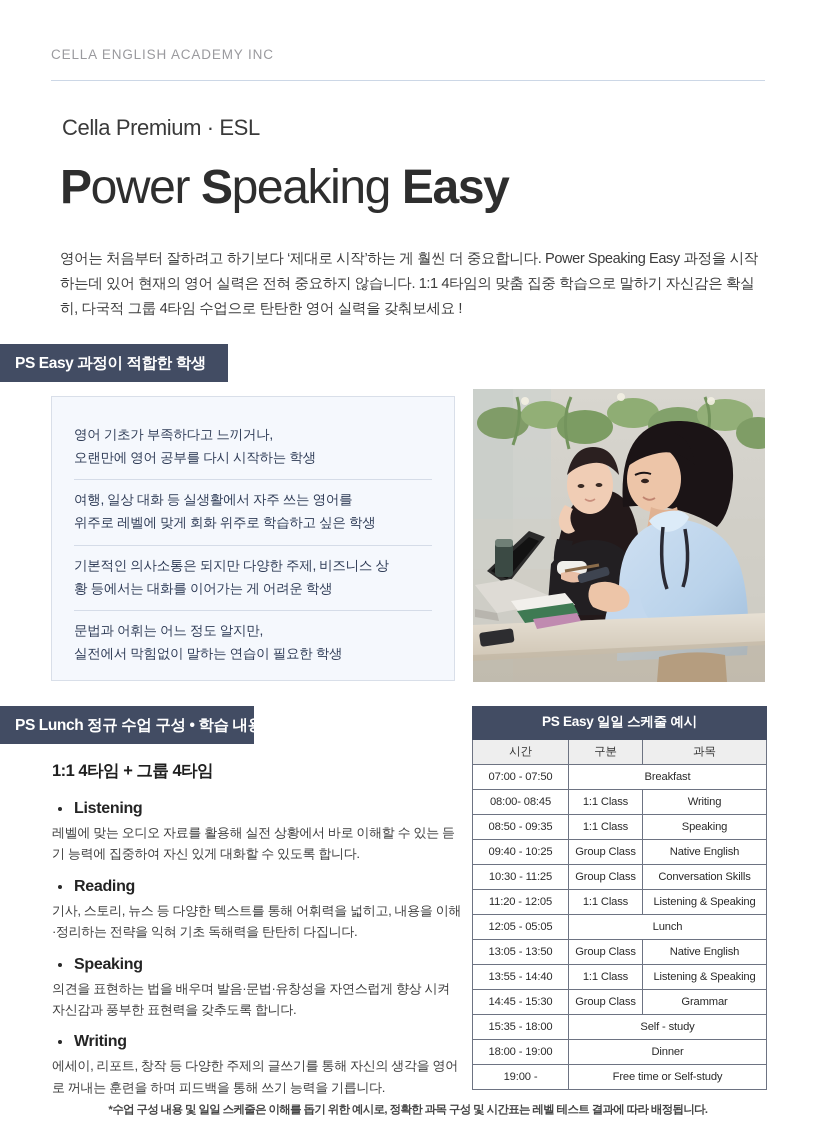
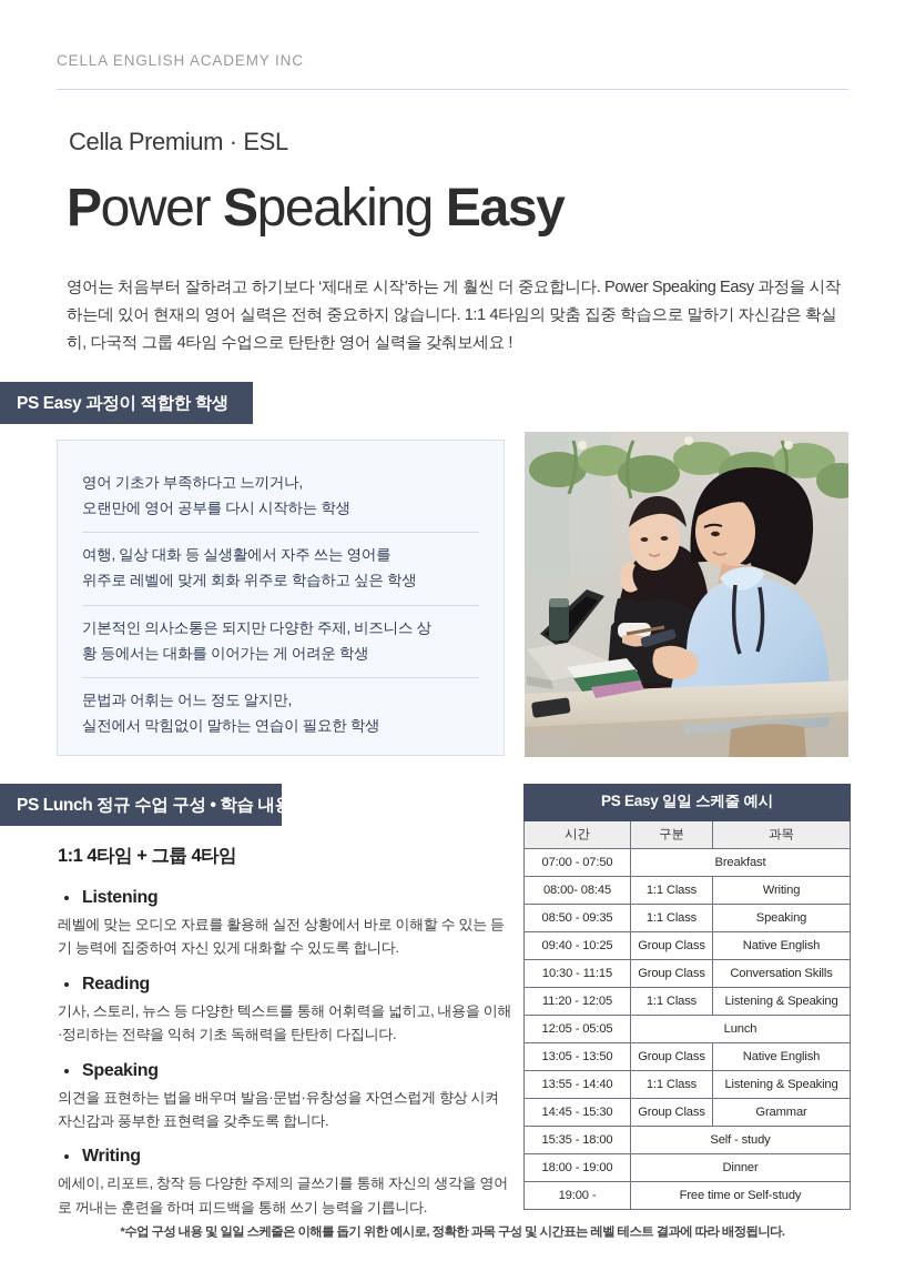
  CELLA ENGLISH ACADEMY INC
  Cella Premium · ESL
  Power Speaking Easy
  영어는 처음부터 잘하려고 하기보다 ‘제대로 시작’하는 게 훨씬 더 중요합니다. Power Speaking Easy 과정을 시작하는데 있어 현재의 영어 실력은 전혀 중요하지 않습니다. 1:1 4타임의 맞춤 집중 학습으로 말하기 자신감은 확실히, 다국적 그룹 4타임 수업으로 탄탄한 영어 실력을 갖춰보세요 !
  PS Easy 과정이 적합한 학생
  영어 기초가 부족하다고 느끼거나,
  오랜만에 영어 공부를 다시 시작하는 학생
  여행, 일상 대화 등 실생활에서 자주 쓰는 영어를
  위주로 레벨에 맞게 회화 위주로 학습하고 싶은 학생
  기본적인 의사소통은 되지만 다양한 주제, 비즈니스 상
  황 등에서는 대화를 이어가는 게 어려운 학생
  문법과 어휘는 어느 정도 알지만,
  실전에서 막힘없이 말하는 연습이 필요한 학생
  PS Lunch 정규 수업 구성 • 학습 내용
  1:1 4타임 + 그룹 4타임
  Listening
  레벨에 맞는 오디오 자료를 활용해 실전 상황에서 바로 이해할 수 있는 듣기 능력에 집중하여 자신 있게 대화할 수 있도록 합니다.
  Reading
  기사, 스토리, 뉴스 등 다양한 텍스트를 통해 어휘력을 넓히고, 내용을 이해·정리하는 전략을 익혀 기초 독해력을 탄탄히 다집니다.
  Speaking
  의견을 표현하는 법을 배우며 발음·문법·유창성을 자연스럽게 향상 시켜 자신감과 풍부한 표현력을 갖추도록 합니다.
  Writing
  에세이, 리포트, 창작 등 다양한 주제의 글쓰기를 통해 자신의 생각을 영어로 꺼내는 훈련을 하며 피드백을 통해 쓰기 능력을 기릅니다.
  PS Easy 일일 스케줄 예시
  시간	구분	과목
  07:00 - 07:50	Breakfast
  08:00- 08:45	1:1 Class	Writing
  08:50 - 09:35	1:1 Class	Speaking
  09:40 - 10:25	Group Class	Native English
- 10:30 - 11:25	Group Class	Conversation Skills
+ 10:30 - 11:15	Group Class	Conversation Skills
  11:20 - 12:05	1:1 Class	Listening & Speaking
  12:05 - 05:05	Lunch
  13:05 - 13:50	Group Class	Native English
  13:55 - 14:40	1:1 Class	Listening & Speaking
  14:45 - 15:30	Group Class	Grammar
  15:35 - 18:00	Self - study
  18:00 - 19:00	Dinner
  19:00 -	Free time or Self-study
  *수업 구성 내용 및 일일 스케줄은 이해를 돕기 위한 예시로, 정확한 과목 구성 및 시간표는 레벨 테스트 결과에 따라 배정됩니다.
